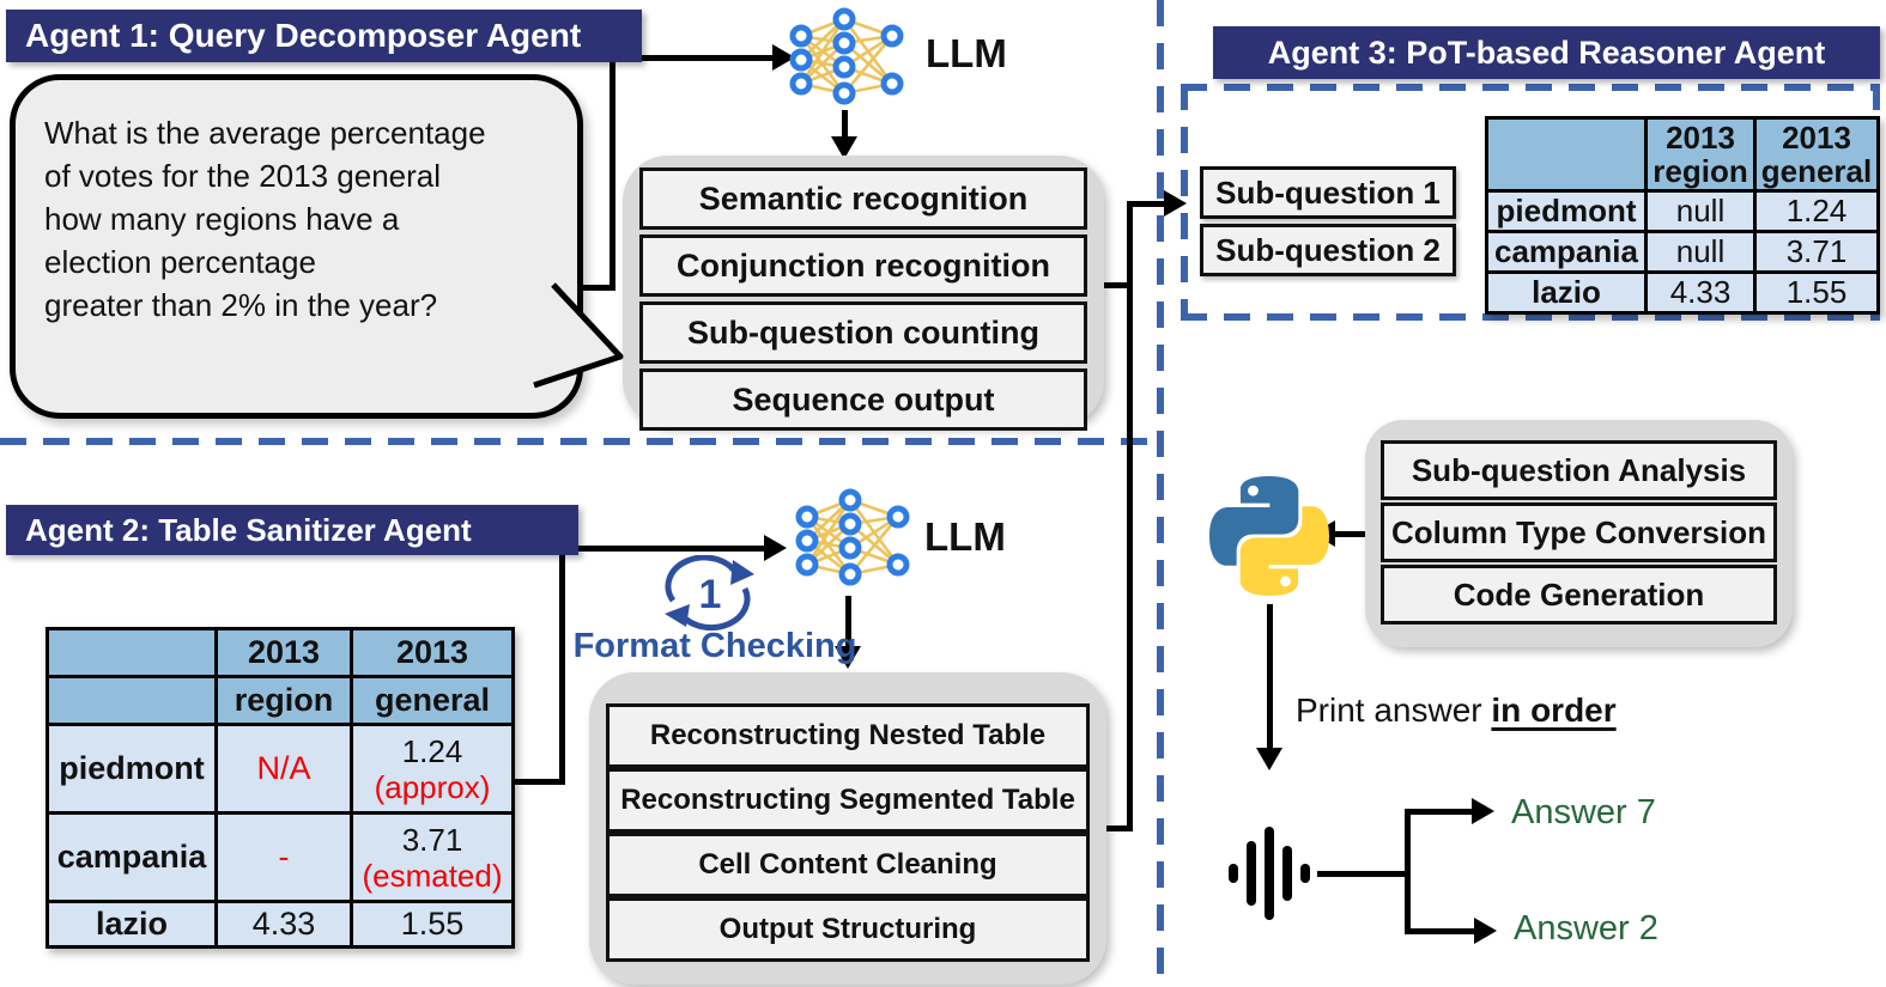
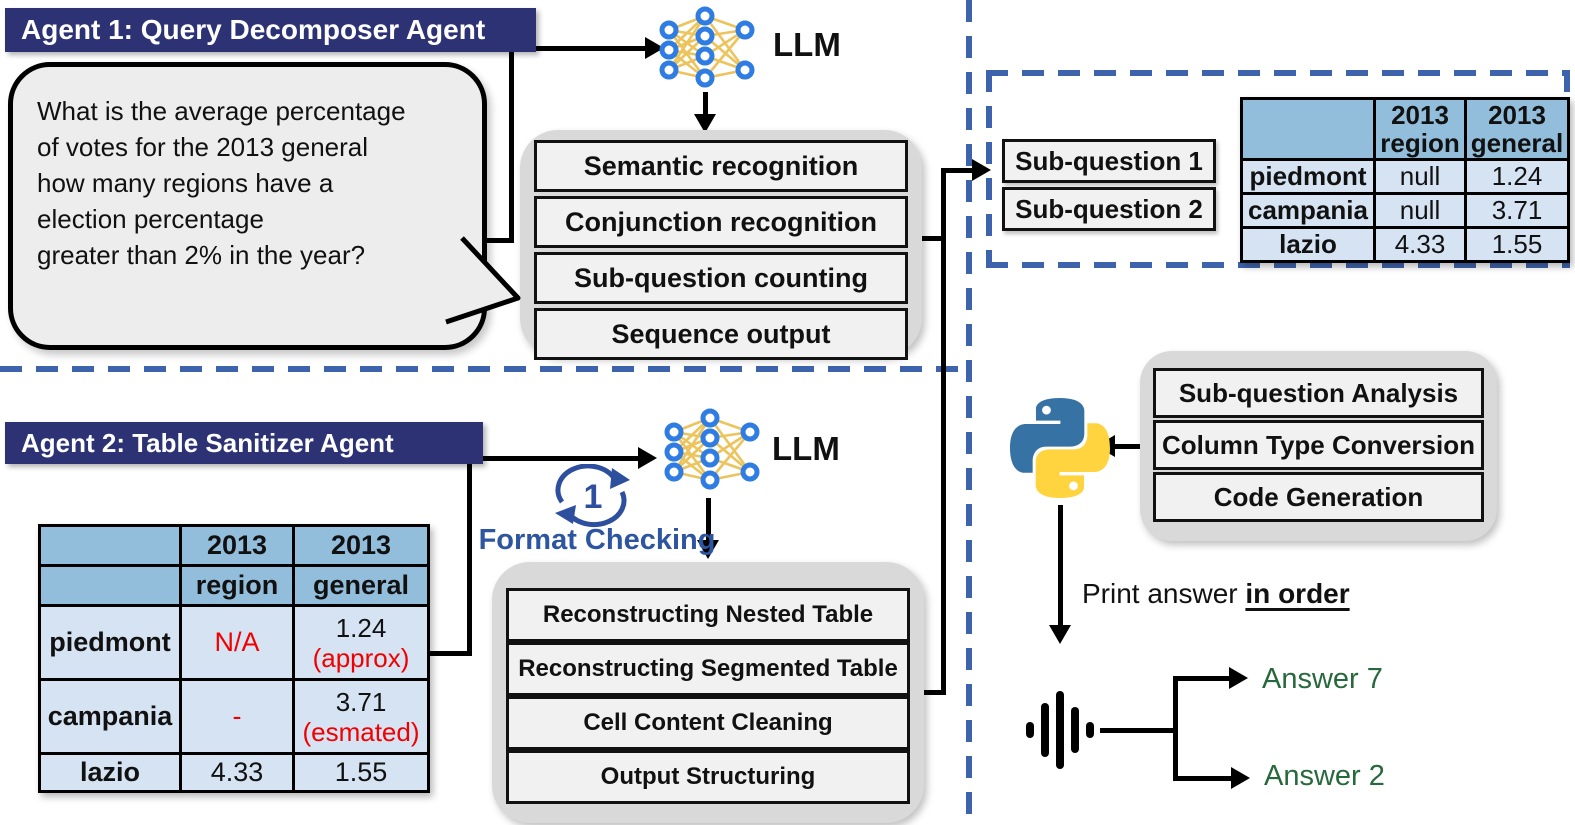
  Agent 1: Query Decomposer Agent
  What is the average percentage
  of votes for the 2013 general
  how many regions have a
  election percentage
  greater than 2% in the year?
  LLM
  Semantic recognition
  Conjunction recognition
  Sub-question counting
  Sequence output
  Agent 2: Table Sanitizer Agent
  	2013	2013
  	region	general
  piedmont	N/A	1.24 (approx)
  campania	-	3.71 (esmated)
  lazio	4.33	1.55
  1
  Format Checking
  LLM
  Reconstructing Nested Table
  Reconstructing Segmented Table
  Cell Content Cleaning
  Output Structuring
- Agent 3: PoT-based Reasoner Agent
  Sub-question 1
  Sub-question 2
  	2013 region	2013 general
  piedmont	null	1.24
  campania	null	3.71
  lazio	4.33	1.55
  Sub-question Analysis
  Column Type Conversion
  Code Generation
  Print answer in order
  Answer 7
  Answer 2
